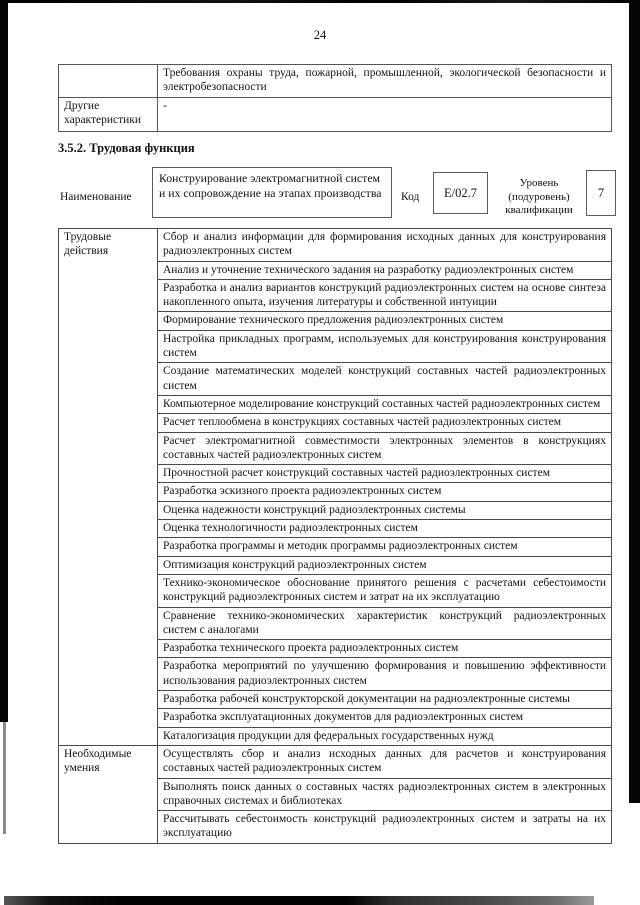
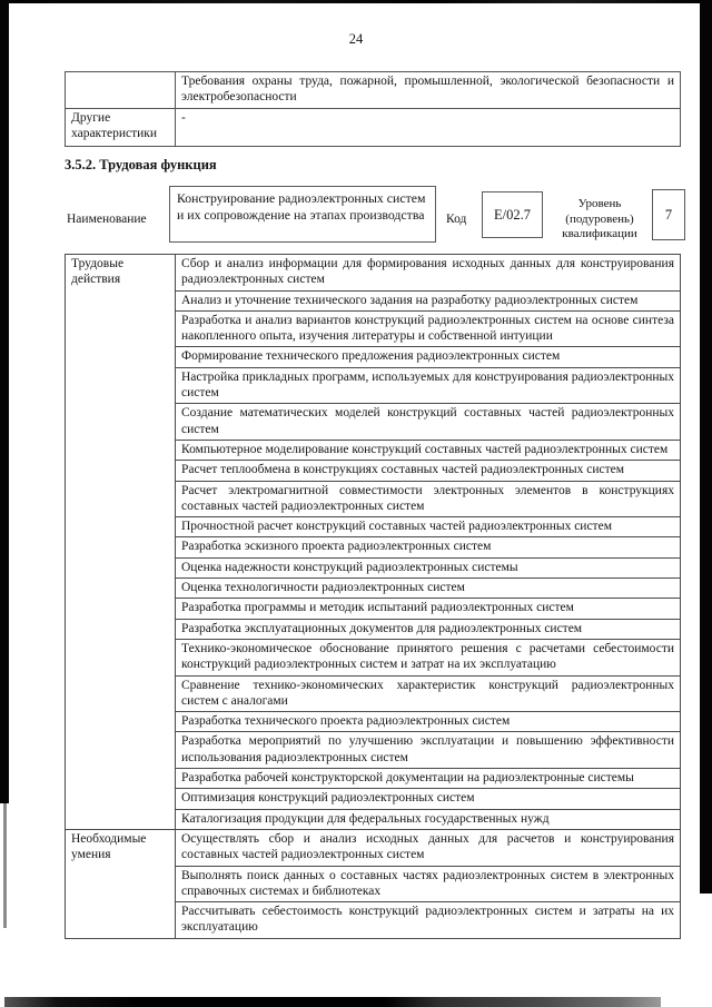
  24
  	Требования охраны труда, пожарной, промышленной, экологической безопасности и электробезопасности
  Другие характеристики	-
  3.5.2. Трудовая функция
  Наименование
- Конструирование электромагнитной систем и их сопровождение на этапах производства
+ Конструирование радиоэлектронных систем и их сопровождение на этапах производства
  Код
  Е/02.7
  Уровень (подуровень) квалификации
  7
  Трудовые действия	Сбор и анализ информации для формирования исходных данных для конструирования радиоэлектронных систем
  Анализ и уточнение технического задания на разработку радиоэлектронных систем
  Разработка и анализ вариантов конструкций радиоэлектронных систем на основе синтеза накопленного опыта, изучения литературы и собственной интуиции
  Формирование технического предложения радиоэлектронных систем
- Настройка прикладных программ, используемых для конструирования конструирования систем
+ Настройка прикладных программ, используемых для конструирования радиоэлектронных систем
  Создание математических моделей конструкций составных частей радиоэлектронных систем
  Компьютерное моделирование конструкций составных частей радиоэлектронных систем
  Расчет теплообмена в конструкциях составных частей радиоэлектронных систем
  Расчет электромагнитной совместимости электронных элементов в конструкциях составных частей радиоэлектронных систем
  Прочностной расчет конструкций составных частей радиоэлектронных систем
  Разработка эскизного проекта радиоэлектронных систем
  Оценка надежности конструкций радиоэлектронных системы
  Оценка технологичности радиоэлектронных систем
- Разработка программы и методик программы радиоэлектронных систем
+ Разработка программы и методик испытаний радиоэлектронных систем
- Оптимизация конструкций радиоэлектронных систем
+ Разработка эксплуатационных документов для радиоэлектронных систем
  Технико-экономическое обоснование принятого решения с расчетами себестоимости конструкций радиоэлектронных систем и затрат на их эксплуатацию
  Сравнение технико-экономических характеристик конструкций радиоэлектронных систем с аналогами
  Разработка технического проекта радиоэлектронных систем
- Разработка мероприятий по улучшению формирования и повышению эффективности использования радиоэлектронных систем
+ Разработка мероприятий по улучшению эксплуатации и повышению эффективности использования радиоэлектронных систем
  Разработка рабочей конструкторской документации на радиоэлектронные системы
- Разработка эксплуатационных документов для радиоэлектронных систем
+ Оптимизация конструкций радиоэлектронных систем
  Каталогизация продукции для федеральных государственных нужд
  Необходимые умения	Осуществлять сбор и анализ исходных данных для расчетов и конструирования составных частей радиоэлектронных систем
  Выполнять поиск данных о составных частях радиоэлектронных систем в электронных справочных системах и библиотеках
  Рассчитывать себестоимость конструкций радиоэлектронных систем и затраты на их эксплуатацию
